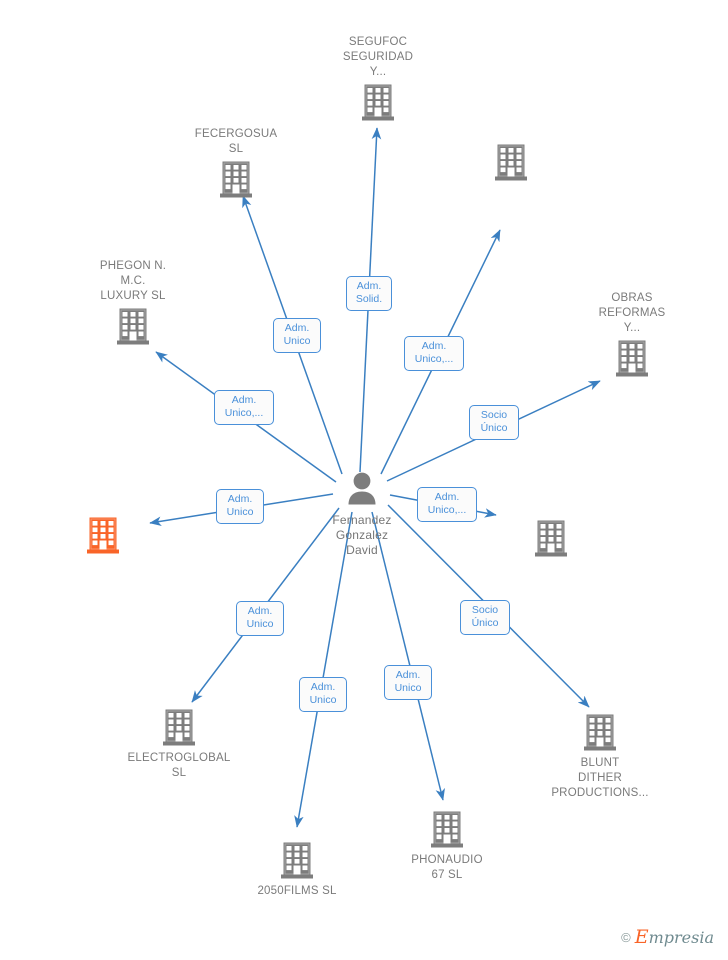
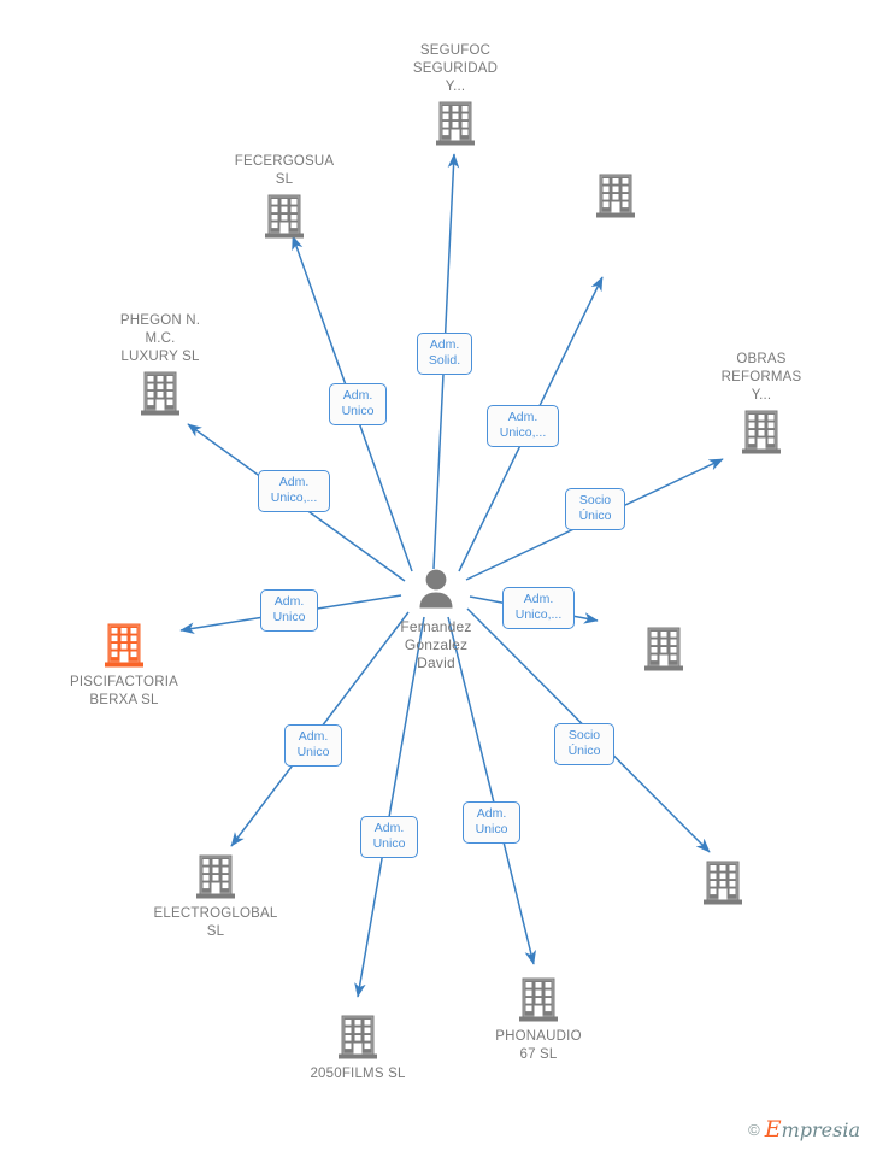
  SEGUFOC
  SEGURIDAD
  Y...
  FECERGOSUA
  SL
  PHEGON N.
  M.C.
  LUXURY SL
  OBRAS
  REFORMAS
  Y...
+ PISCIFACTORIA
+ BERXA SL
  ELECTROGLOBAL
  SL
- BLUNT
- DITHER
- PRODUCTIONS...
  PHONAUDIO
  67 SL
  2050FILMS SL
  Fernandez
  Gonzalez
  David
  Adm.
  Solid.
  Adm.
  Unico
  Adm.
  Unico,...
  Adm.
  Unico,...
  Socio
  Único
  Adm.
  Unico
  Adm.
  Unico,...
  Adm.
  Unico
  Adm.
  Unico
  Adm.
  Unico
  Socio
  Único
  ©
  Empresia
